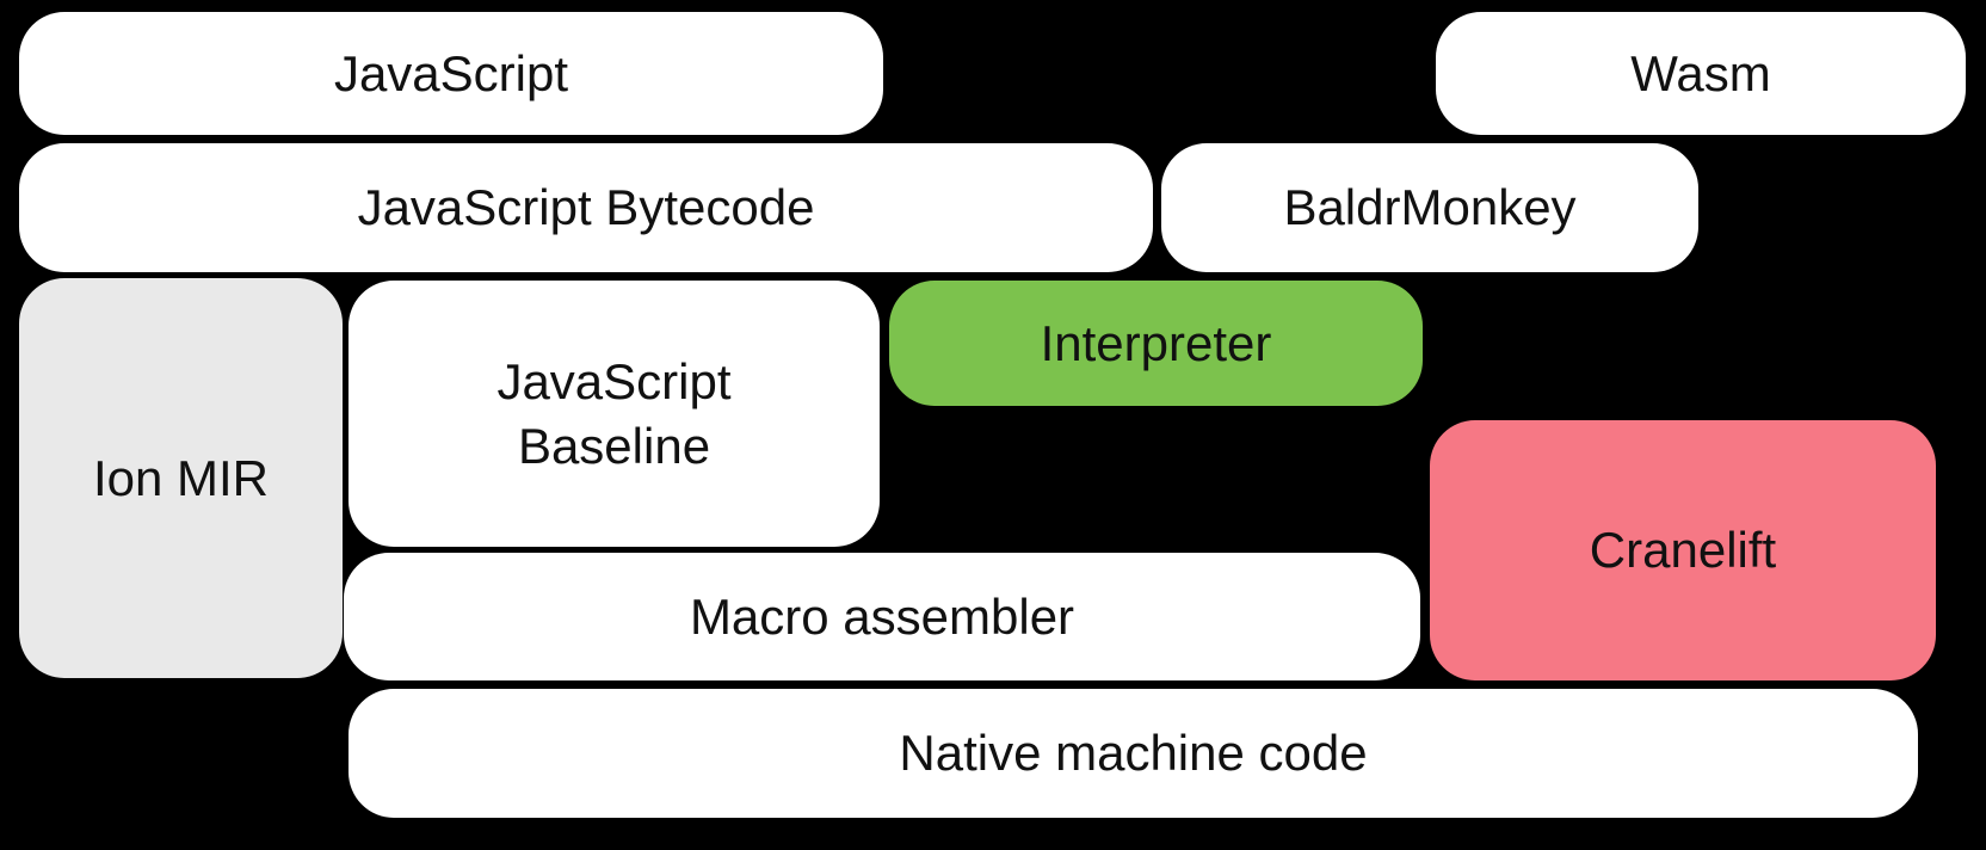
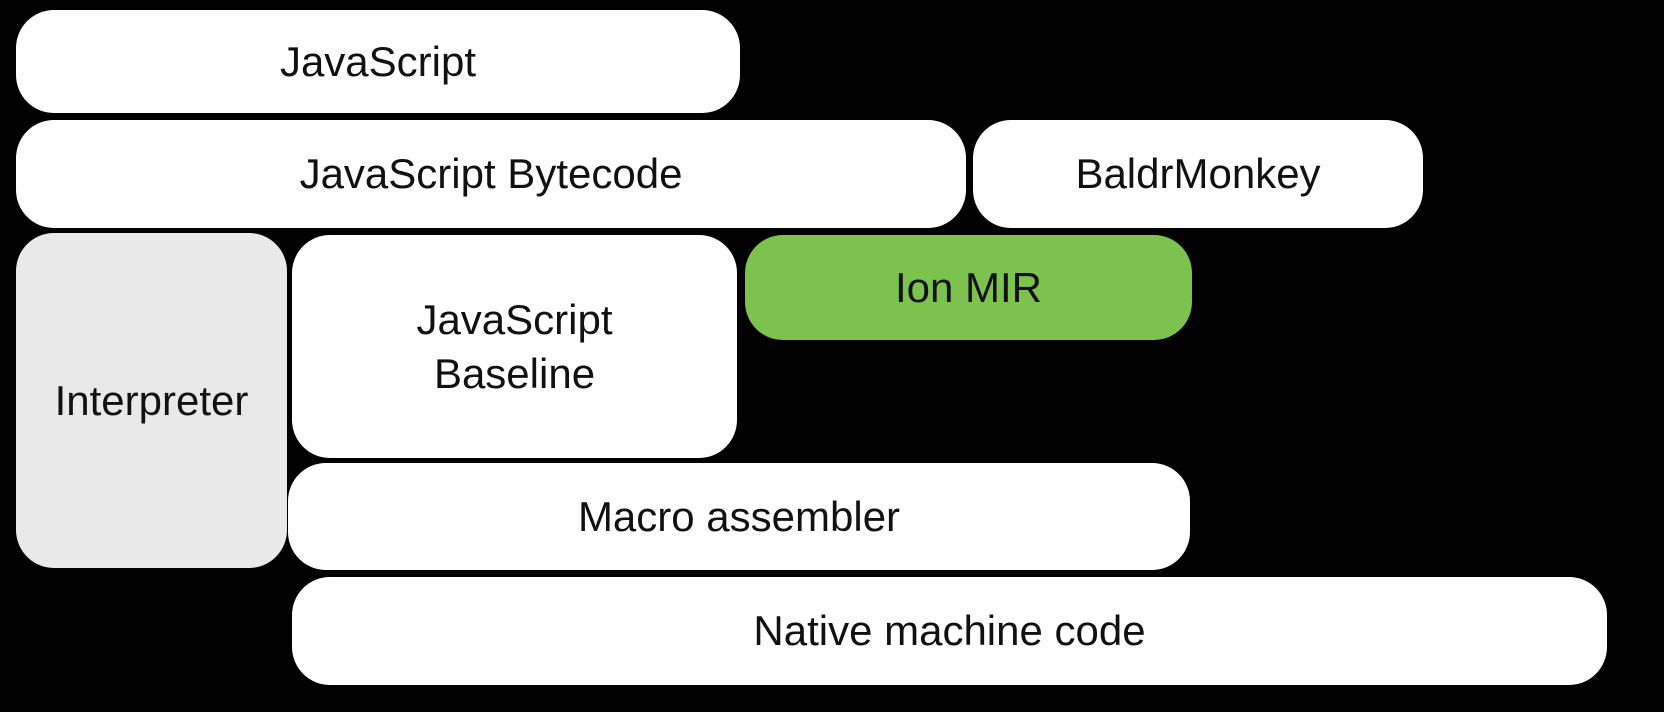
  JavaScript
- Wasm
  JavaScript Bytecode
  BaldrMonkey
- Ion MIR
+ Interpreter
  JavaScript
  Baseline
- Interpreter
+ Ion MIR
- Cranelift
  Macro assembler
  Native machine code
